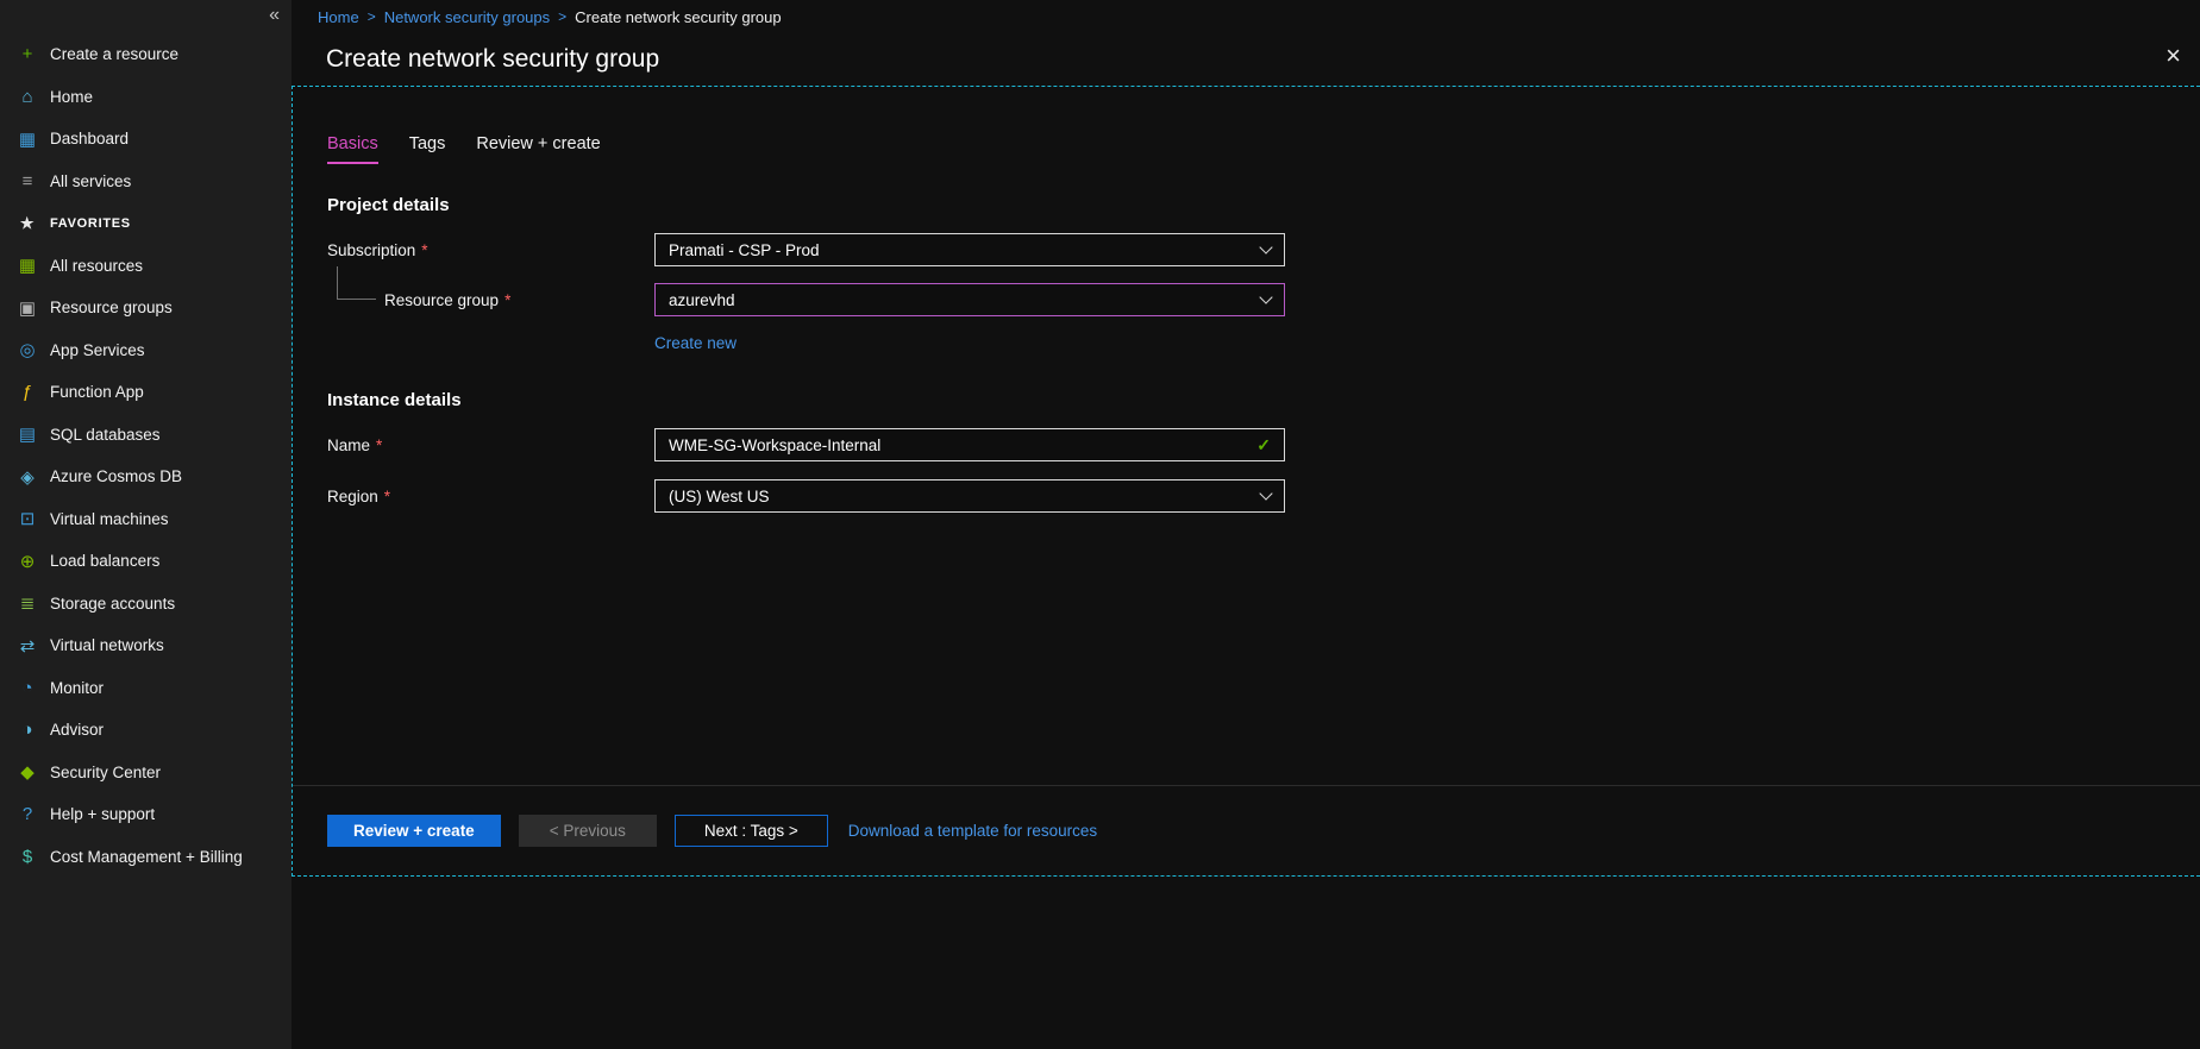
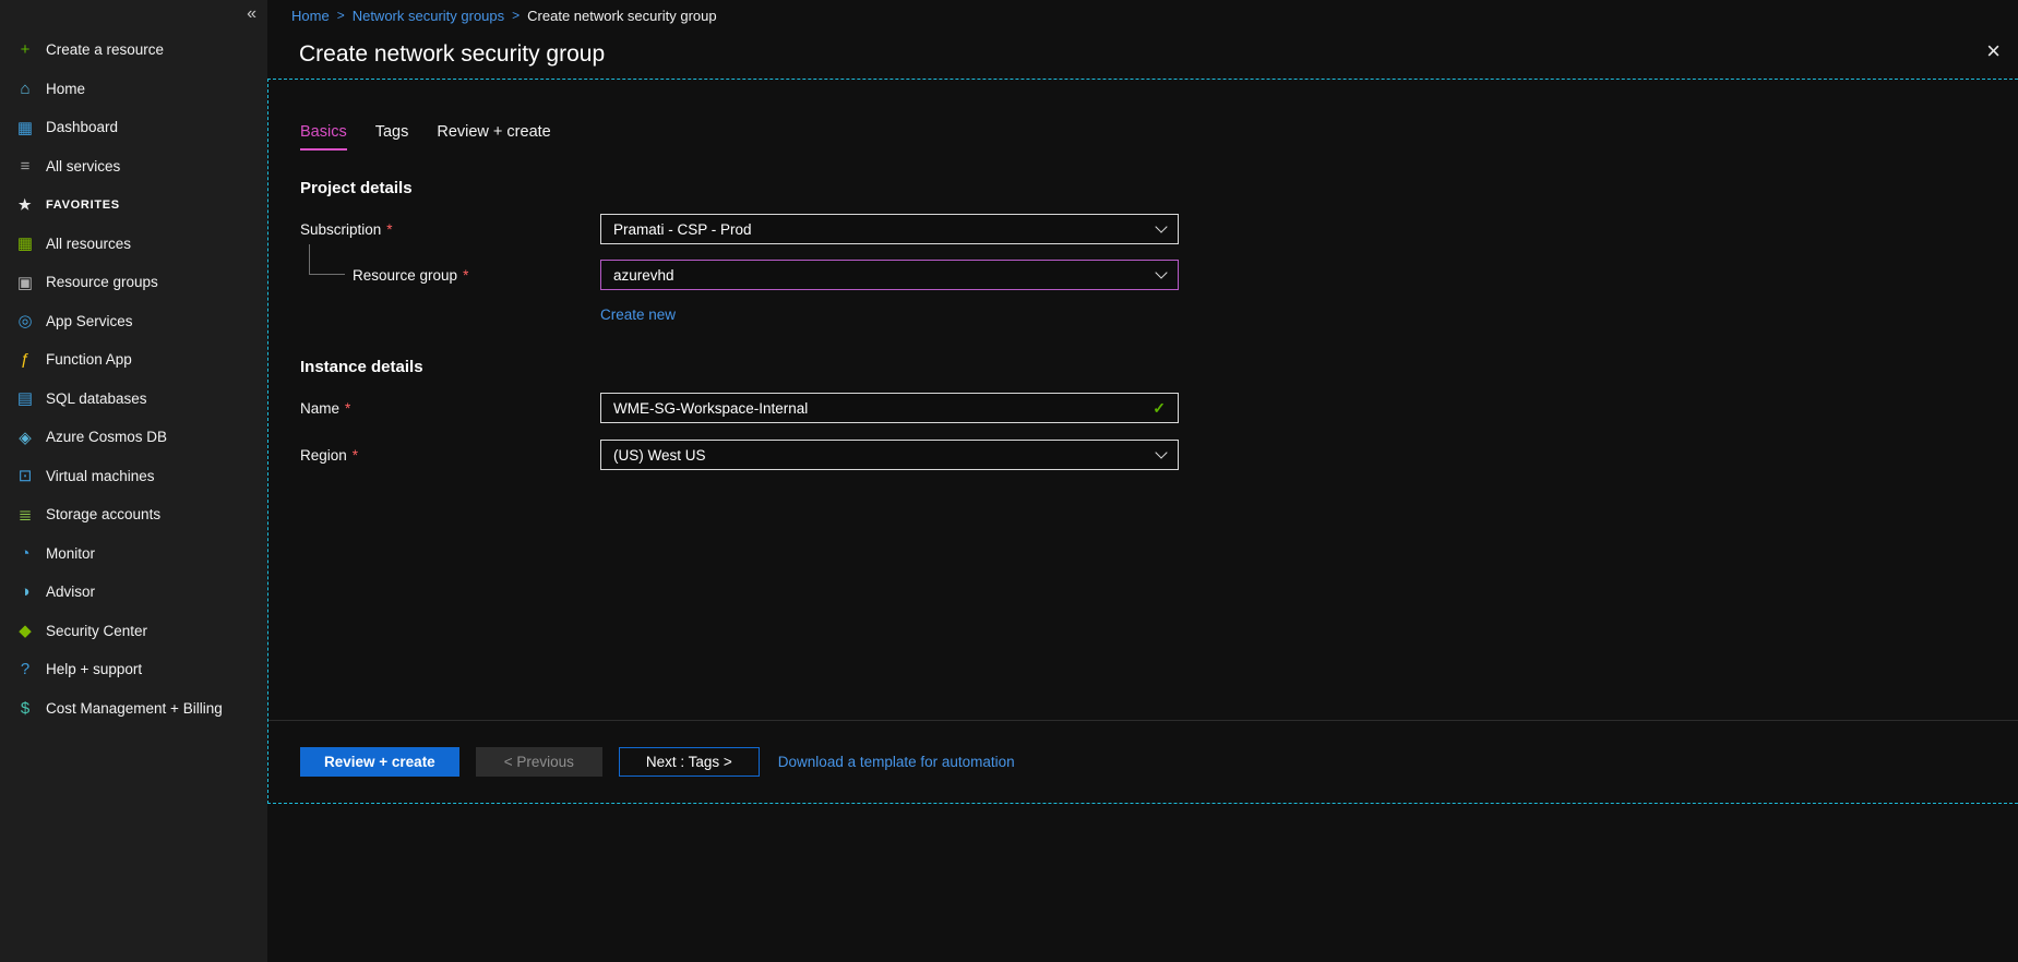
  «
  +
  Create a resource
  ⌂
  Home
  ▦
  Dashboard
  ≡
  All services
  ★
  FAVORITES
  ▦
  All resources
  ▣
  Resource groups
  ◎
  App Services
  ƒ
  Function App
  ▤
  SQL databases
  ◈
  Azure Cosmos DB
  ⊡
  Virtual machines
- ⊕
- Load balancers
  ≣
  Storage accounts
- ⇄
- Virtual networks
  ◔
  Monitor
  ◑
  Advisor
  ◆
  Security Center
  ?
  Help + support
  $
  Cost Management + Billing
  Home
  >
  Network security groups
  >
  Create network security group
  Create network security group
  ×
  Basics
  Tags
  Review + create
  Project details
  Subscription
  *
  Pramati - CSP - Prod
  Resource group
  *
  azurevhd
  Create new
  Instance details
  Name
  *
  WME-SG-Workspace-Internal
  ✓
  Region
  *
  (US) West US
  Review + create
  < Previous
  Next : Tags >
- Download a template for resources
+ Download a template for automation
